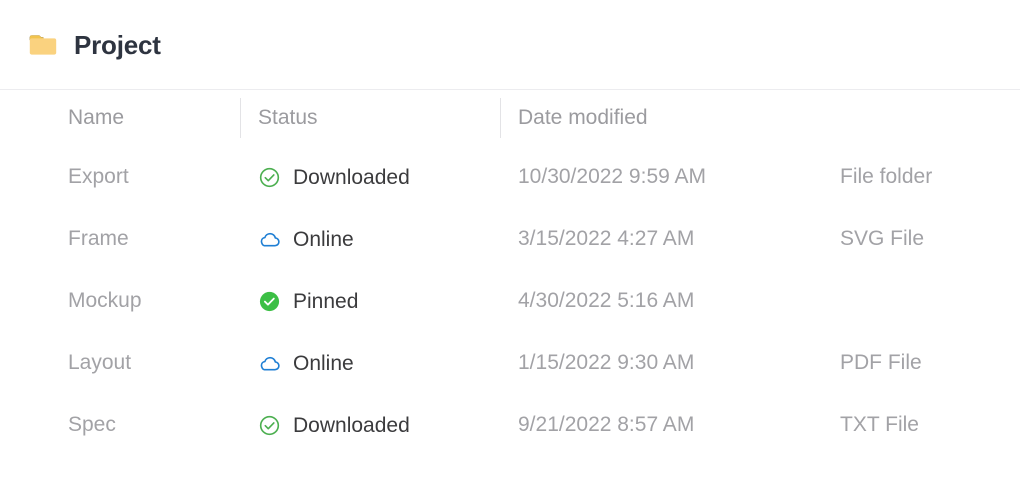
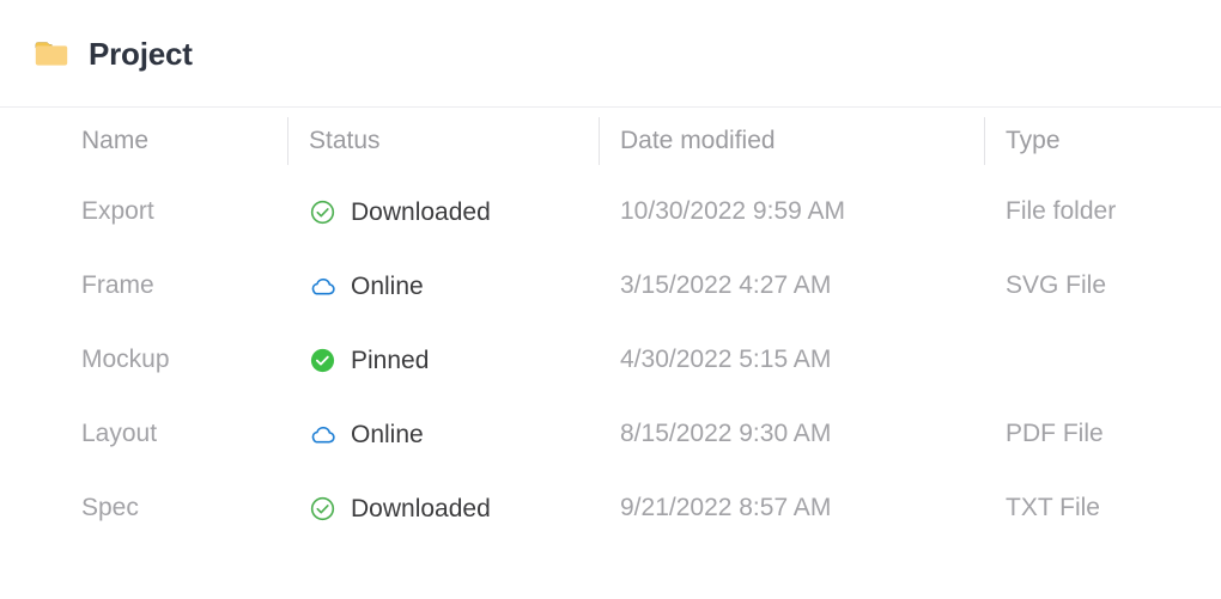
  Project
  Name
  Status
  Date modified
+ Type
  Export
  Downloaded
  10/30/2022 9:59 AM
  File folder
  Frame
  Online
  3/15/2022 4:27 AM
  SVG File
  Mockup
  Pinned
- 4/30/2022 5:16 AM
+ 4/30/2022 5:15 AM
  Layout
  Online
- 1/15/2022 9:30 AM
+ 8/15/2022 9:30 AM
  PDF File
  Spec
  Downloaded
  9/21/2022 8:57 AM
  TXT File
